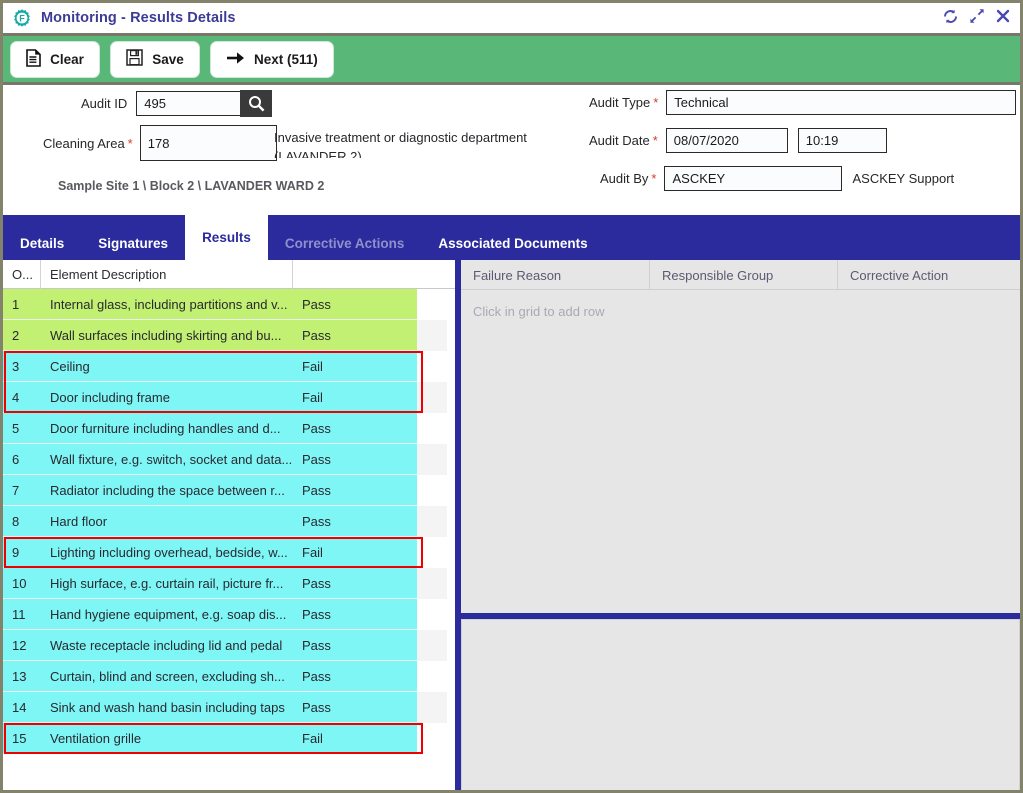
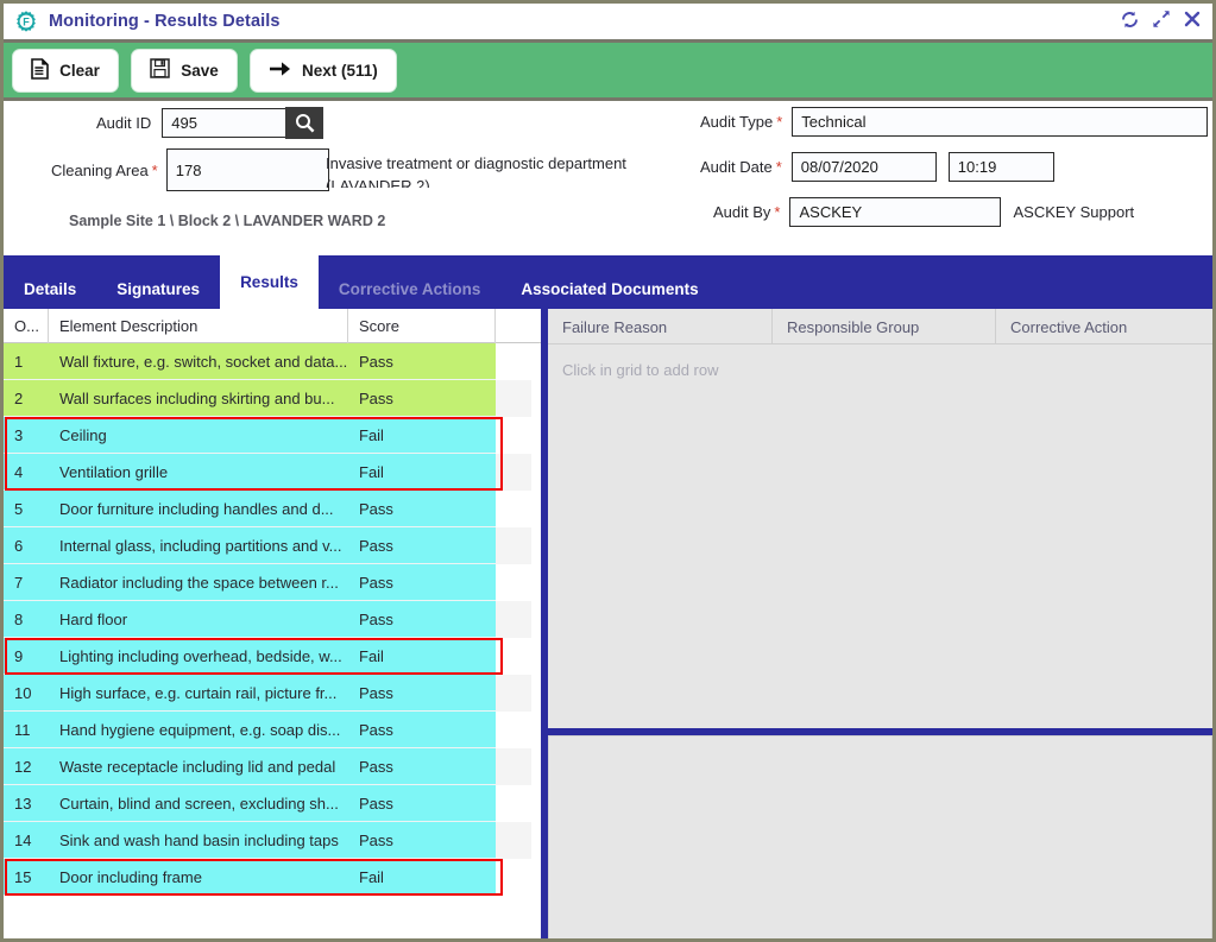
  F
  Monitoring - Results Details
  Clear
  Save
  Next (511)
  Audit ID
  495
  Cleaning Area
  *
  178
  Invasive treatment or diagnostic department
  (LAVANDER 2)
  Audit Type
  *
  Technical
  Audit Date
  *
  08/07/2020
  10:19
  Audit By
  *
  ASCKEY
  ASCKEY Support
  Sample Site 1 \ Block 2 \ LAVANDER WARD 2
  Details
  Signatures
  Results
  Corrective Actions
  Associated Documents
  O...
  Element Description
+ Score
  1
- Internal glass, including partitions and v...
+ Wall fixture, e.g. switch, socket and data...
  Pass
  2
  Wall surfaces including skirting and bu...
  Pass
  3
  Ceiling
  Fail
  4
- Door including frame
+ Ventilation grille
  Fail
  5
  Door furniture including handles and d...
  Pass
  6
- Wall fixture, e.g. switch, socket and data...
+ Internal glass, including partitions and v...
  Pass
  7
  Radiator including the space between r...
  Pass
  8
  Hard floor
  Pass
  9
  Lighting including overhead, bedside, w...
  Fail
  10
  High surface, e.g. curtain rail, picture fr...
  Pass
  11
  Hand hygiene equipment, e.g. soap dis...
  Pass
  12
  Waste receptacle including lid and pedal
  Pass
  13
  Curtain, blind and screen, excluding sh...
  Pass
  14
  Sink and wash hand basin including taps
  Pass
  15
- Ventilation grille
+ Door including frame
  Fail
  Failure Reason
  Responsible Group
  Corrective Action
  Click in grid to add row
